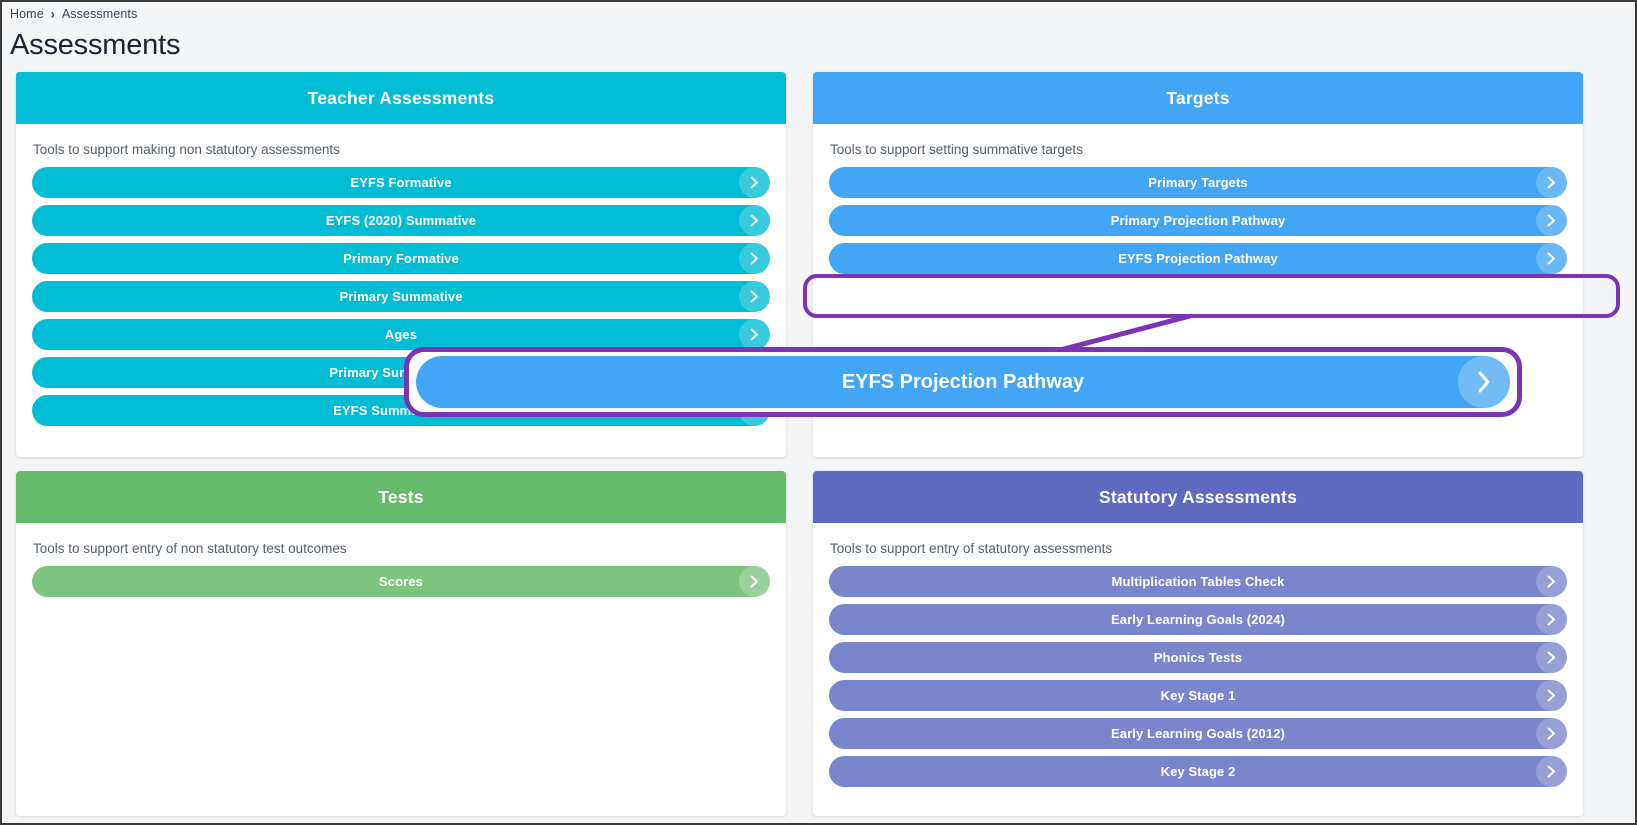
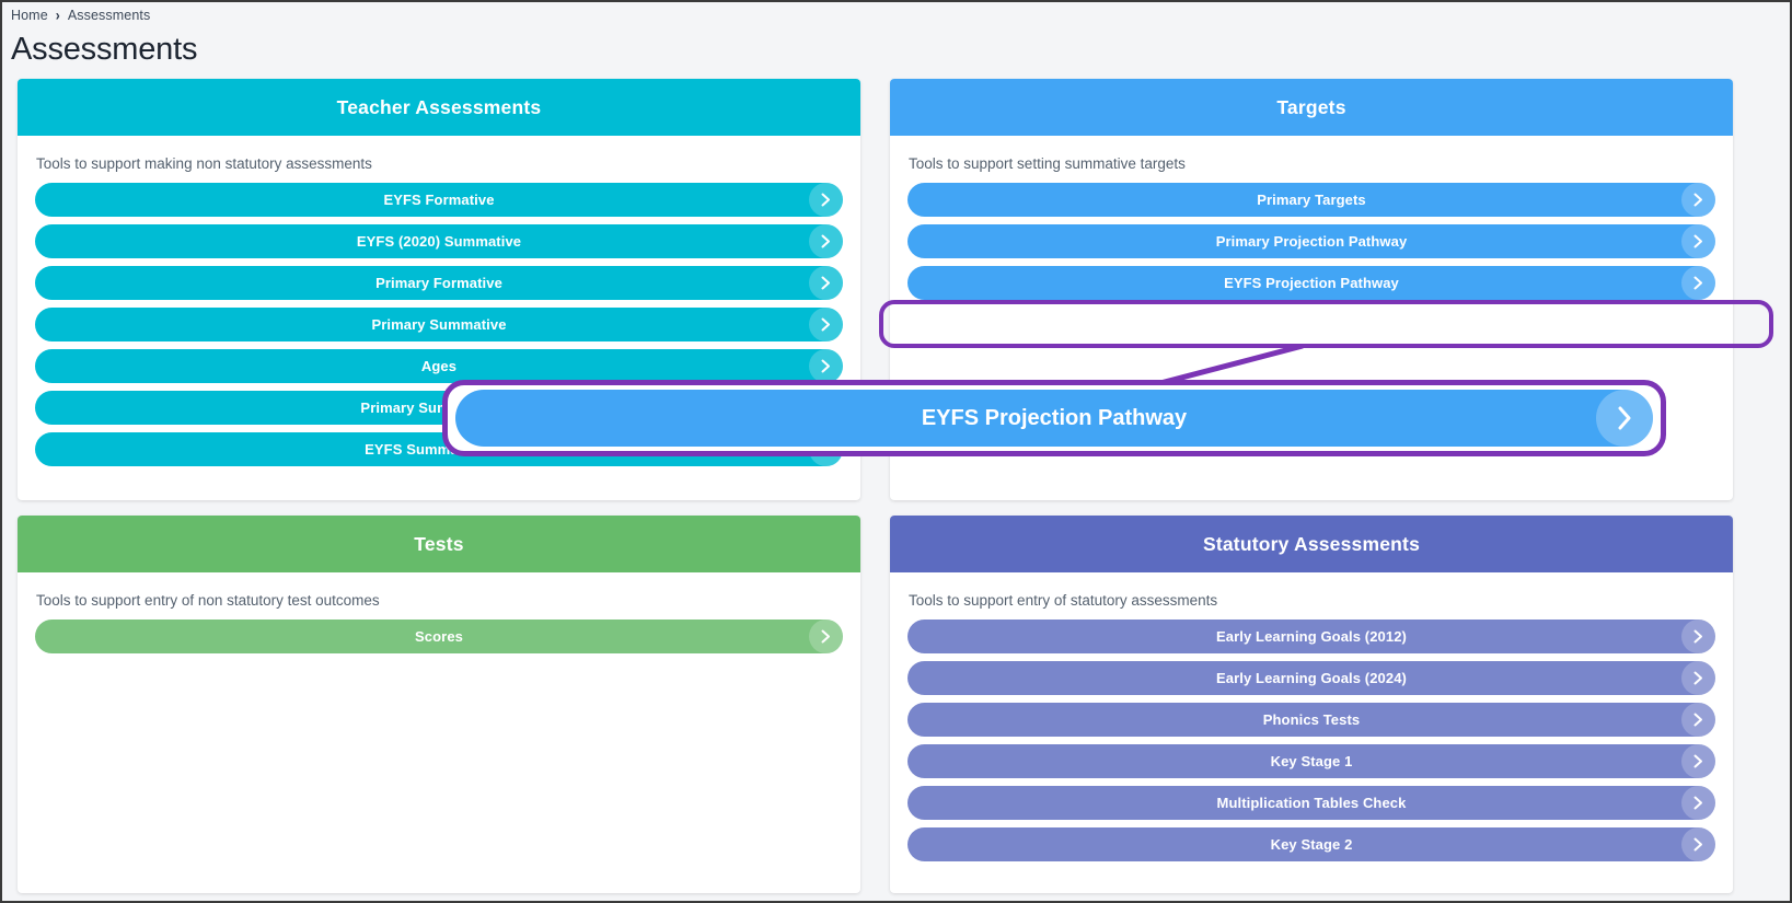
  Home
  ›
  Assessments
  Assessments
  Teacher Assessments
  Tools to support making non statutory assessments
  EYFS Formative
  EYFS (2020) Summative
  Primary Formative
  Primary Summative
  Ages
  Targets
  Tools to support setting summative targets
  Primary Targets
  Primary Projection Pathway
  EYFS Projection Pathway
  Tests
  Tools to support entry of non statutory test outcomes
  Scores
  Statutory Assessments
  Tools to support entry of statutory assessments
- Multiplication Tables Check
+ Early Learning Goals (2012)
  Early Learning Goals (2024)
  Phonics Tests
  Key Stage 1
- Early Learning Goals (2012)
+ Multiplication Tables Check
  Key Stage 2
  EYFS Projection Pathway
